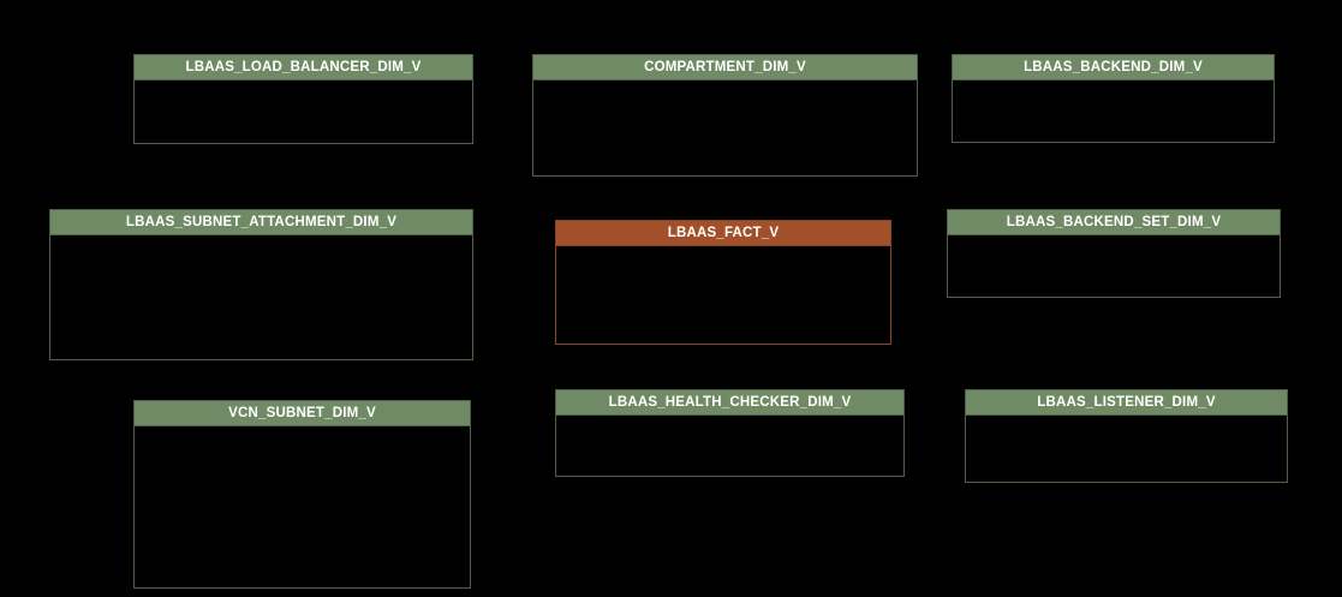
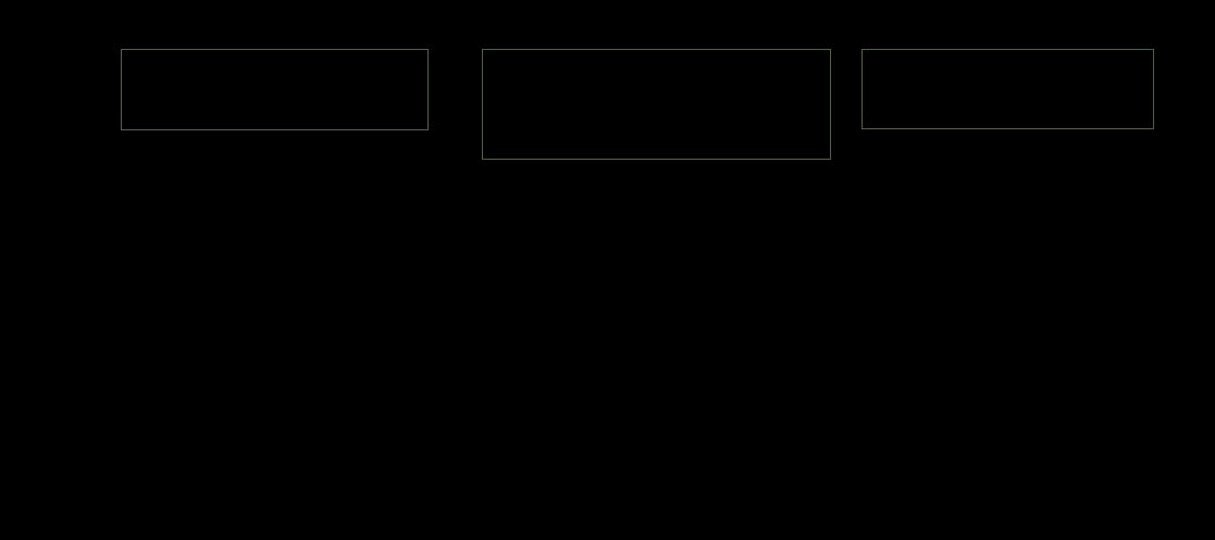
- LBAAS_LOAD_BALANCER_DIM_V
- COMPARTMENT_DIM_V
- LBAAS_BACKEND_DIM_V
- LBAAS_SUBNET_ATTACHMENT_DIM_V
- LBAAS_FACT_V
- LBAAS_BACKEND_SET_DIM_V
- VCN_SUBNET_DIM_V
- LBAAS_HEALTH_CHECKER_DIM_V
- LBAAS_LISTENER_DIM_V
